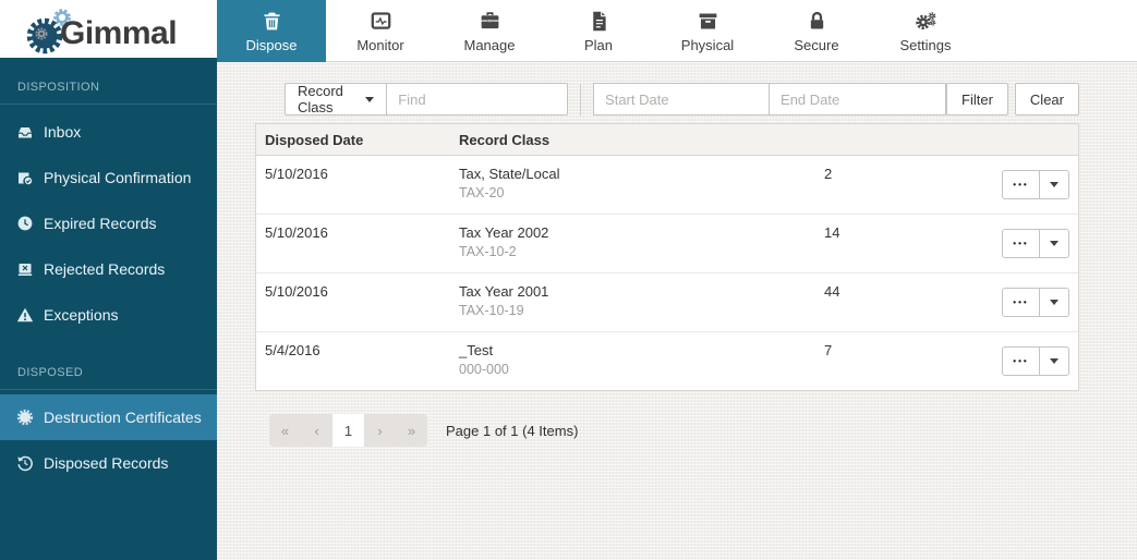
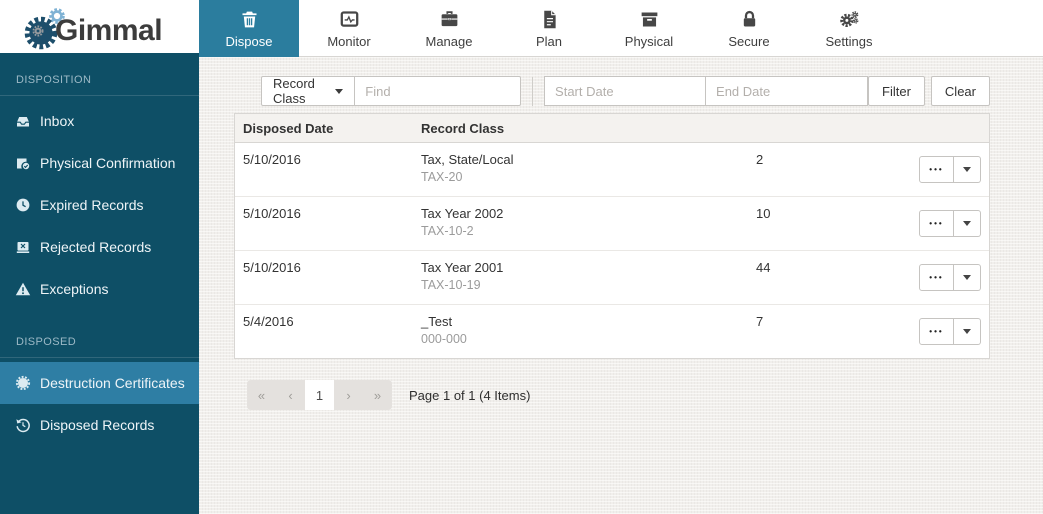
  Gimmal
  Dispose
  Monitor
  Manage
  Plan
  Physical
  Secure
  Settings
  DISPOSITION
  Inbox
  Physical Confirmation
  Expired Records
  Rejected Records
  Exceptions
  DISPOSED
  Destruction Certificates
  Disposed Records
  Record Class
  Find
  Start Date
  End Date
  Filter
  Clear
  Disposed Date
  Record Class
  5/10/2016
  Tax, State/Local
  TAX-20
  2
  •••
  5/10/2016
  Tax Year 2002
  TAX-10-2
- 14
+ 10
  •••
  5/10/2016
  Tax Year 2001
  TAX-10-19
  44
  •••
  5/4/2016
  _Test
  000-000
  7
  •••
  «
  ‹
  1
  ›
  »
  Page 1 of 1 (4 Items)
